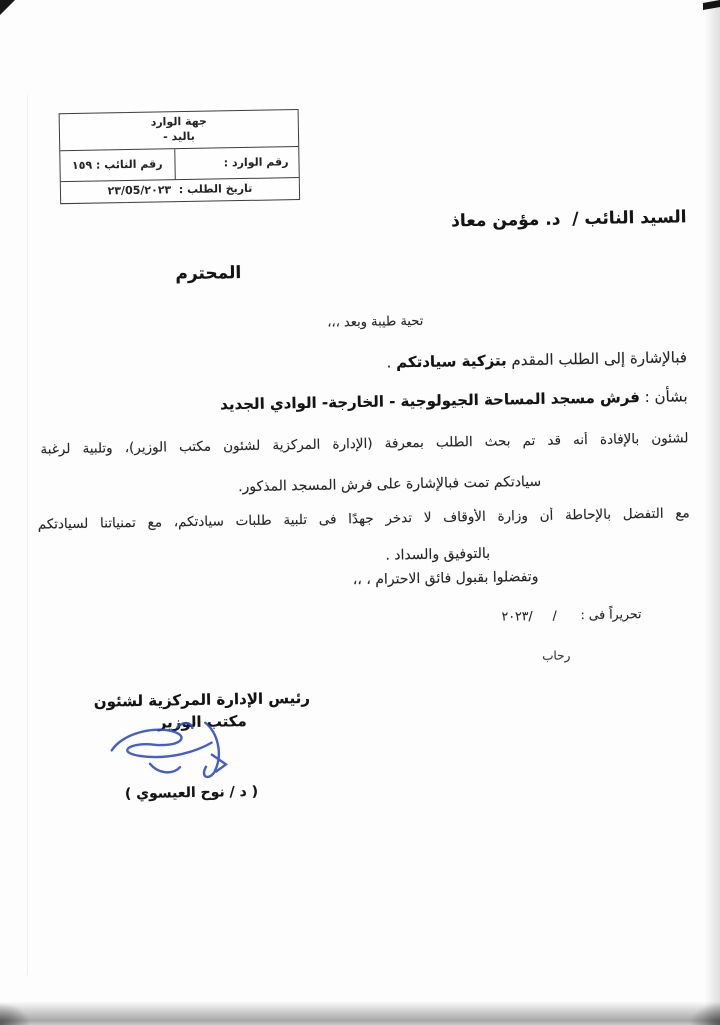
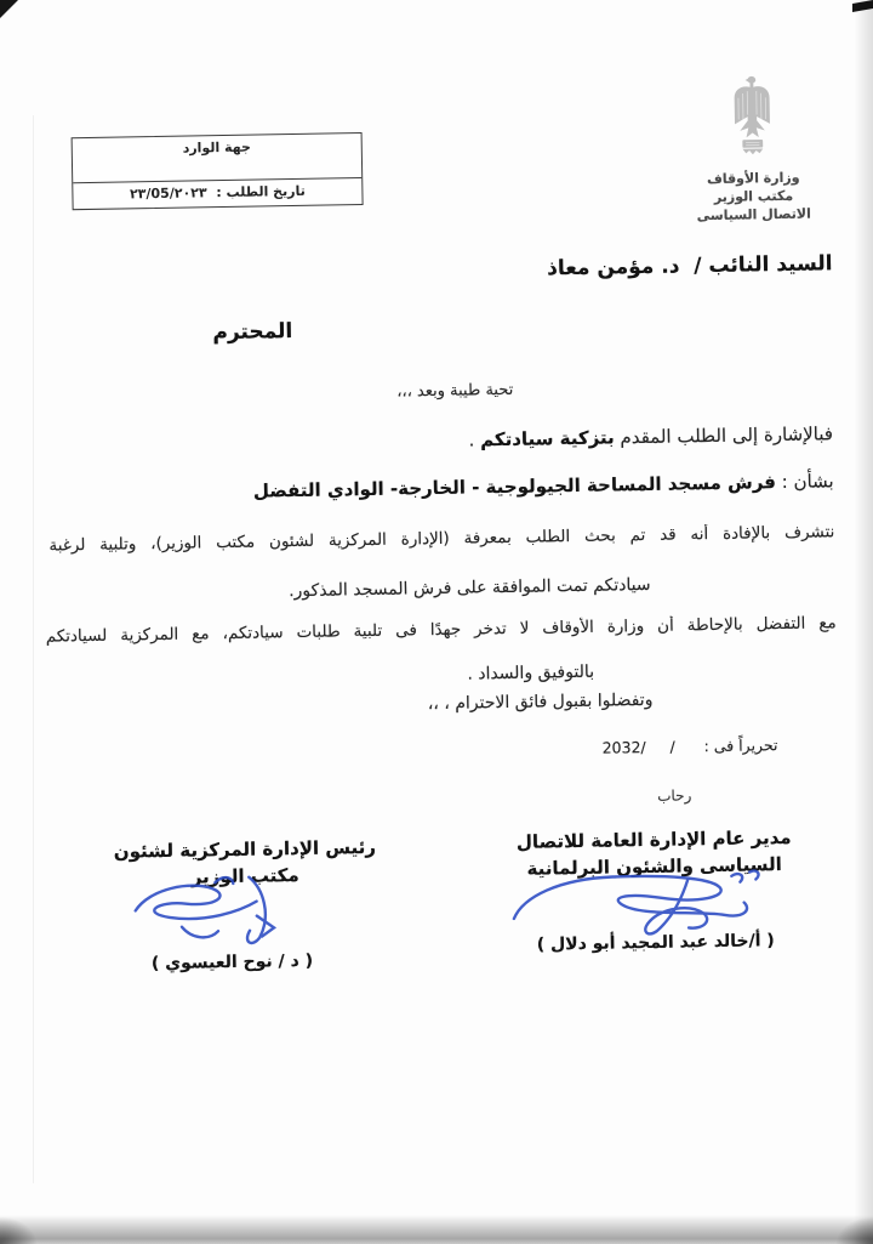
+ وزارة الأوقاف
+ مكتب الوزير
+ الاتصال السياسى
  جهة الوارد
- باليد -
- رقم الوارد :
- رقم النائب : ١٥٩
  تاريخ الطلب : ٢٣/05/٢٠٢٣
  السيد النائب / د. مؤمن معاذ
  المحترم
  تحية طيبة وبعد ،،،
  فبالإشارة إلى الطلب المقدم بتزكية سيادتكم .
- بشأن : فرش مسجد المساحة الجيولوجية - الخارجة- الوادي الجديد
+ بشأن : فرش مسجد المساحة الجيولوجية - الخارجة- الوادي التفضل
- لشئون بالإفادة أنه قد تم بحث الطلب بمعرفة (الإدارة المركزية لشئون مكتب الوزير)، وتلبية لرغبة
+ نتشرف بالإفادة أنه قد تم بحث الطلب بمعرفة (الإدارة المركزية لشئون مكتب الوزير)، وتلبية لرغبة
- سيادتكم تمت فبالإشارة على فرش المسجد المذكور.
+ سيادتكم تمت الموافقة على فرش المسجد المذكور.
- مع التفضل بالإحاطة أن وزارة الأوقاف لا تدخر جهدًا فى تلبية طلبات سيادتكم، مع تمنياتنا لسيادتكم
+ مع التفضل بالإحاطة أن وزارة الأوقاف لا تدخر جهدًا فى تلبية طلبات سيادتكم، مع المركزية لسيادتكم
  بالتوفيق والسداد .
  وتفضلوا بقبول فائق الاحترام ، ،،
- تحريراً فى : / /٢٠٢٣
+ تحريراً فى : / /2032
  رحاب
+ مدير عام الإدارة العامة للاتصال
+ السياسى والشئون البرلمانية
+ ( أ/خالد عبد المجيد أبو دلال )
  رئيس الإدارة المركزية لشئون
  مكتب الزير
  ( د / نوح العيسوي )
